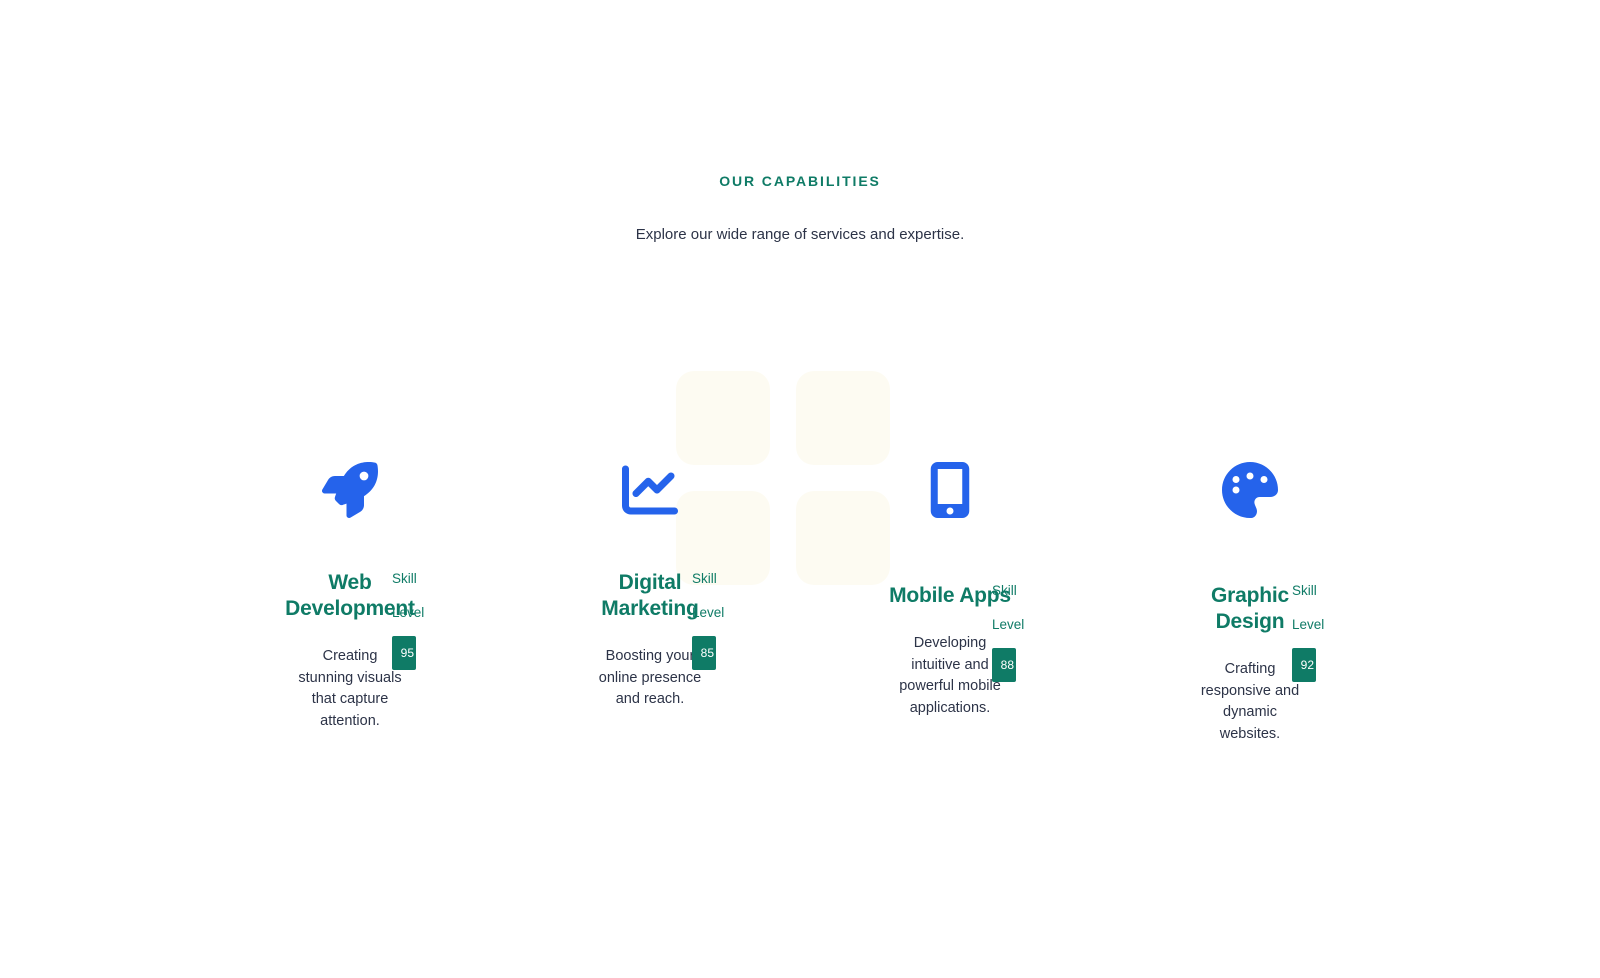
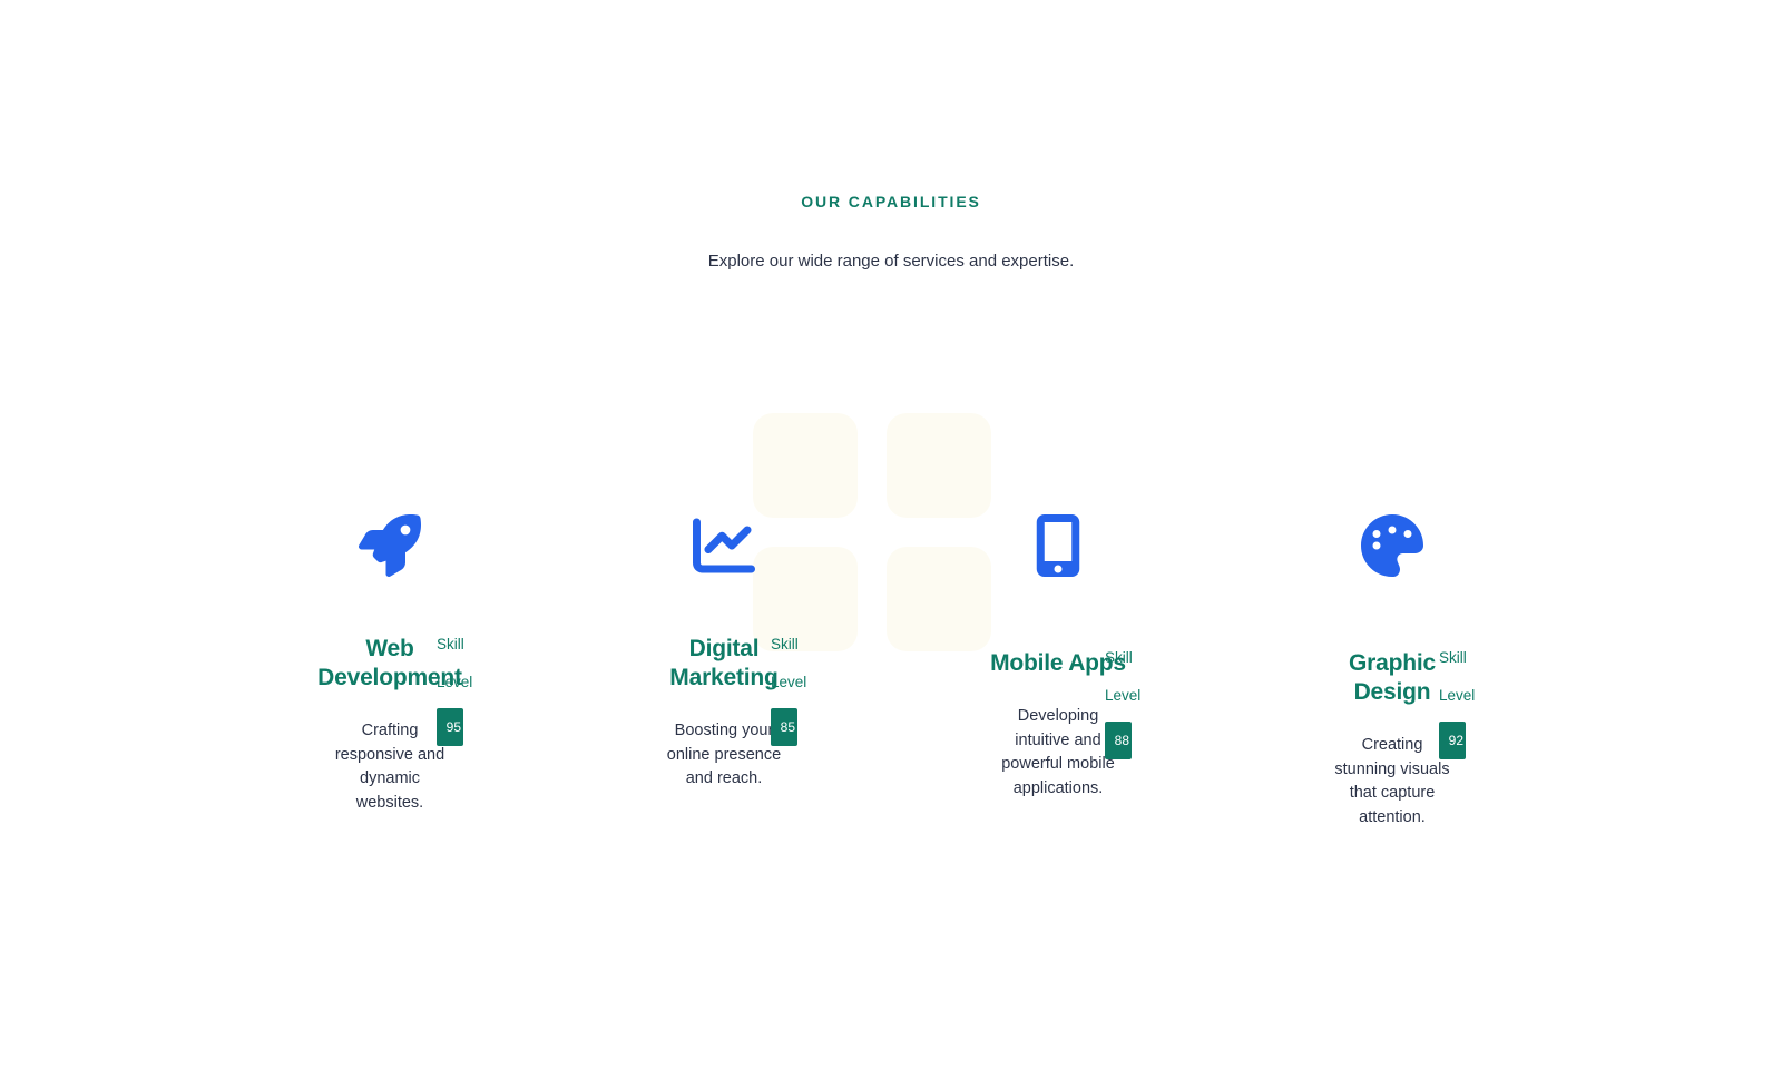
  OUR CAPABILITIES
  Explore our wide range of services and expertise.
  Web Development
- Creating stunning visuals that capture attention.
+ Crafting responsive and dynamic websites.
  Skill
  Level
  95
  Digital Marketing
  Boosting you online presence and reach.
  Skill
  Level
  85
  Mobile Apps
  Developing intuitive and powerful mobile applications.
  Skill
  Level
  88
  Graphic Design
- Crafting responsive and dynamic websites.
+ Creating stunning visuals that capture attention.
  Skill
  Level
  92
